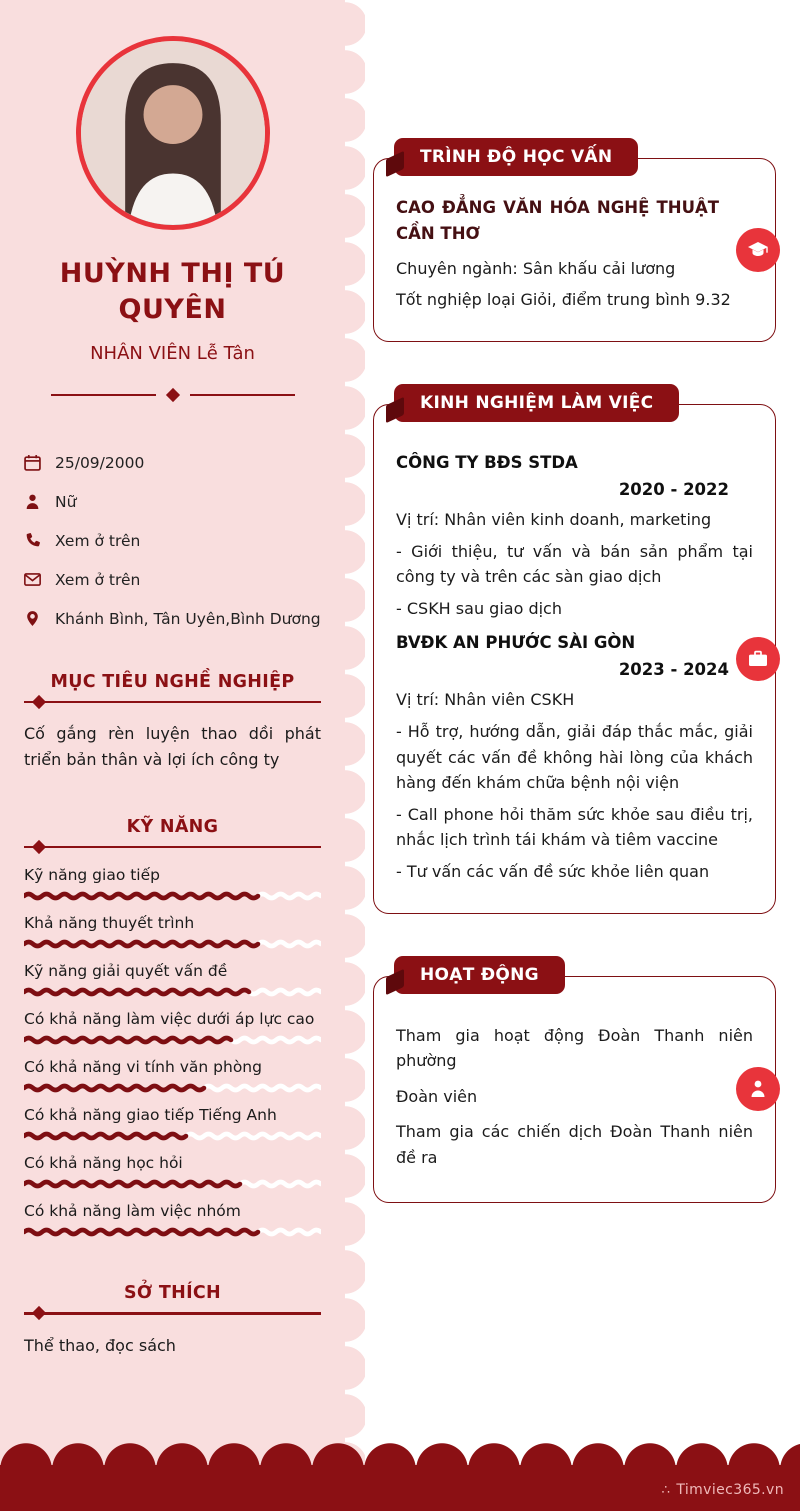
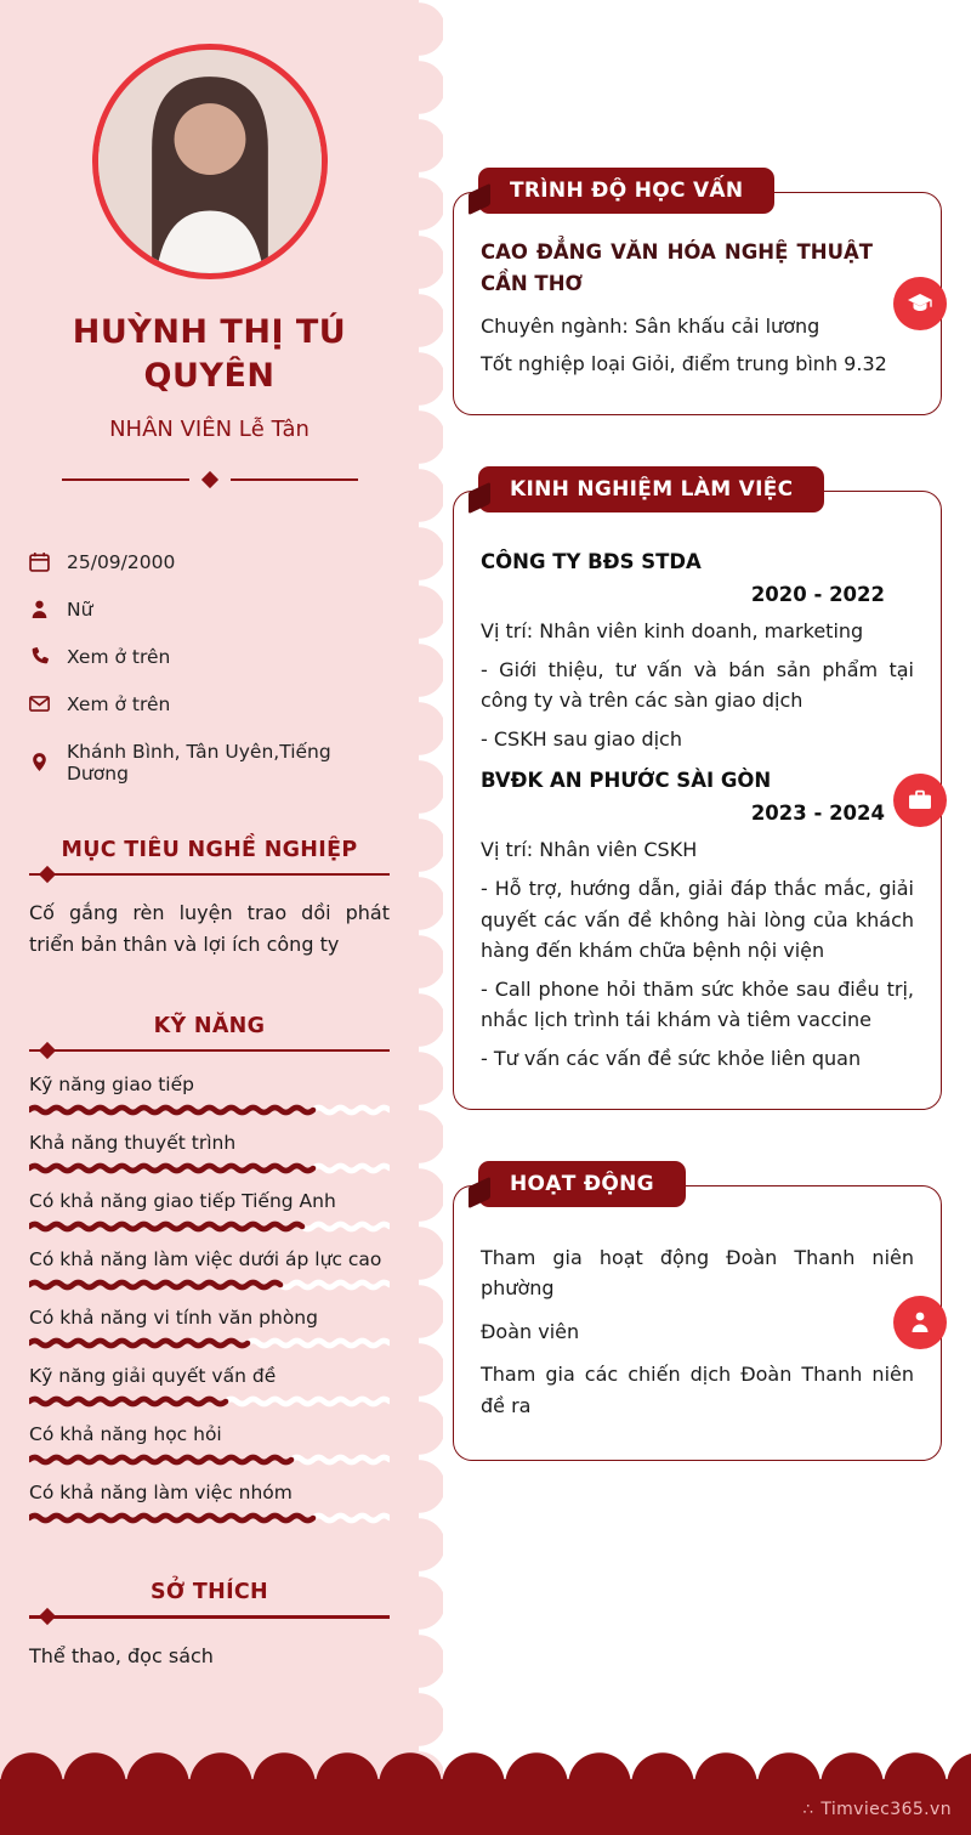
  HUỲNH THỊ TÚ QUYÊN
  NHÂN VIÊN Lễ Tân
  25/09/2000
  Nữ
  Xem ở trên
  Xem ở trên
- Khánh Bình, Tân Uyên,Bình Dương
+ Khánh Bình, Tân Uyên,Tiếng Dương
  MỤC TIÊU NGHỀ NGHIỆP
- Cố gắng rèn luyện thao dồi phát triển bản thân và lợi ích công ty
+ Cố gắng rèn luyện trao dồi phát triển bản thân và lợi ích công ty
  KỸ NĂNG
  Kỹ năng giao tiếp
  Khả năng thuyết trình
- Kỹ năng giải quyết vấn đề
+ Có khả năng giao tiếp Tiếng Anh
  Có khả năng làm việc dưới áp lực cao
  Có khả năng vi tính văn phòng
- Có khả năng giao tiếp Tiếng Anh
+ Kỹ năng giải quyết vấn đề
  Có khả năng học hỏi
  Có khả năng làm việc nhóm
  SỞ THÍCH
  Thể thao, đọc sách
  TRÌNH ĐỘ HỌC VẤN
  CAO ĐẲNG VĂN HÓA NGHỆ THUẬT CẦN THƠ
  Chuyên ngành: Sân khấu cải lương
  Tốt nghiệp loại Giỏi, điểm trung bình 9.32
  KINH NGHIỆM LÀM VIỆC
  CÔNG TY BĐS STDA
  2020 - 2022
  Vị trí: Nhân viên kinh doanh, marketing
  - Giới thiệu, tư vấn và bán sản phẩm tại công ty và trên các sàn giao dịch
  - CSKH sau giao dịch
  BVĐK AN PHƯỚC SÀI GÒN
  2023 - 2024
  Vị trí: Nhân viên CSKH
  - Hỗ trợ, hướng dẫn, giải đáp thắc mắc, giải quyết các vấn đề không hài lòng của khách hàng đến khám chữa bệnh nội viện
  - Call phone hỏi thăm sức khỏe sau điều trị, nhắc lịch trình tái khám và tiêm vaccine
  - Tư vấn các vấn đề sức khỏe liên quan
  HOẠT ĐỘNG
  Tham gia hoạt động Đoàn Thanh niên phường
  Đoàn viên
  Tham gia các chiến dịch Đoàn Thanh niên đề ra
  ∴
  Timviec365.vn
